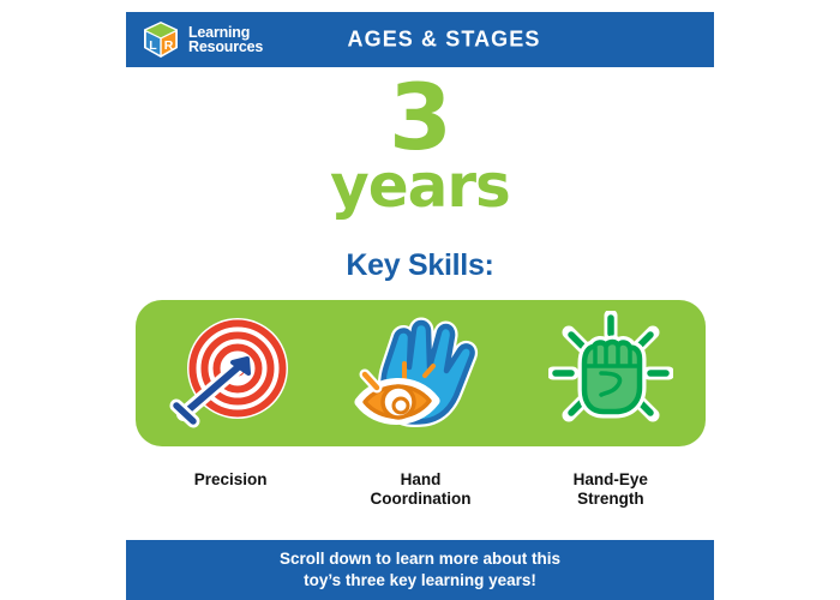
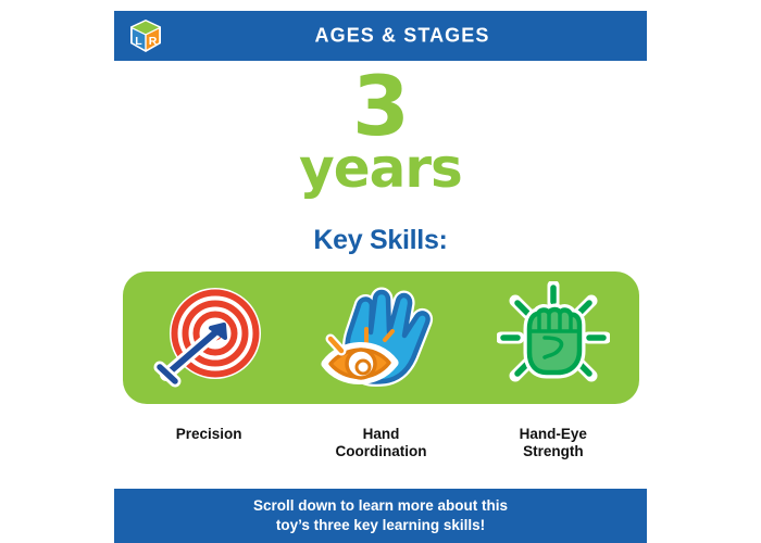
  L
  R
- Learning
- Resources
  AGES & STAGES
  3
  years
  Key Skills:
  Precision
  Hand
  Coordination
  Hand-Eye
  Strength
  Scroll down to learn more about this
- toy’s three key learning years!
+ toy’s three key learning skills!
